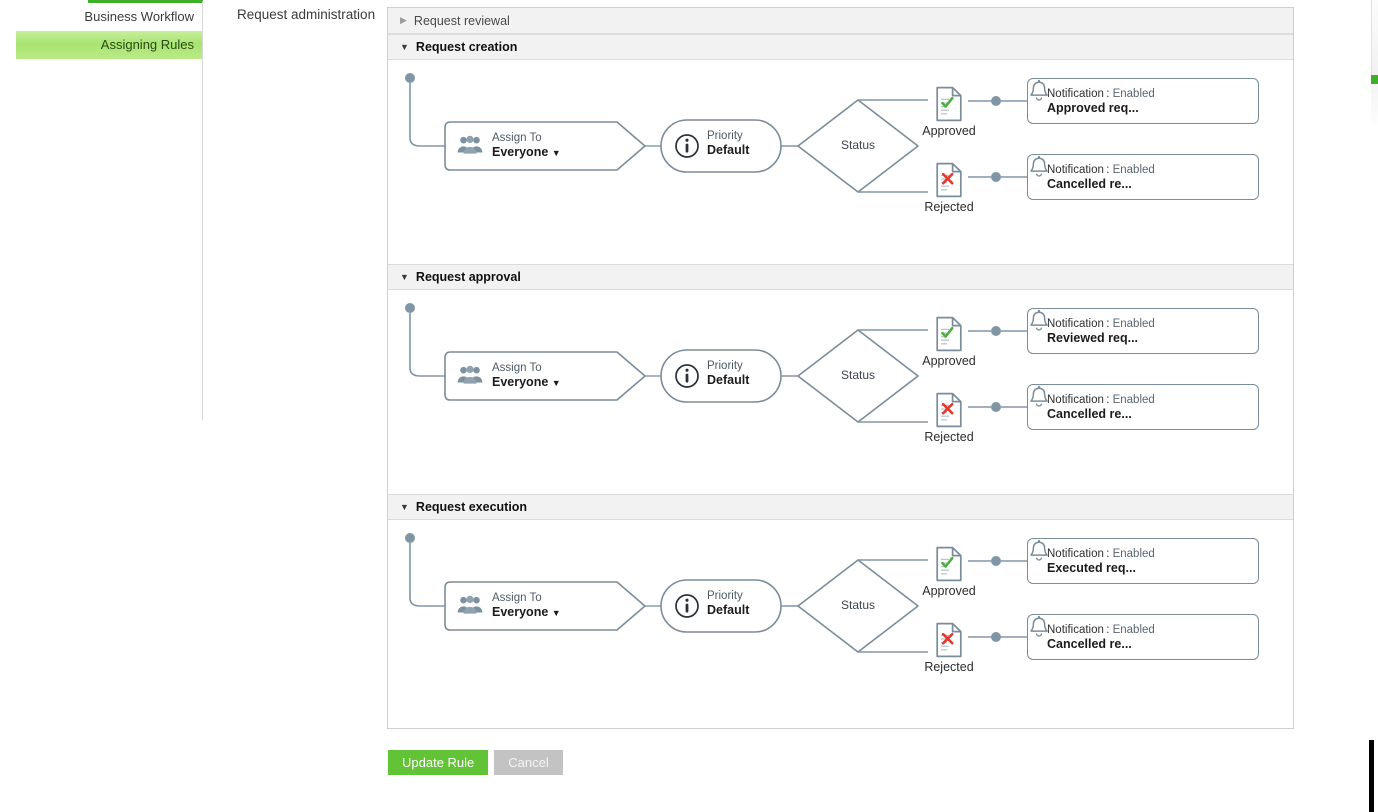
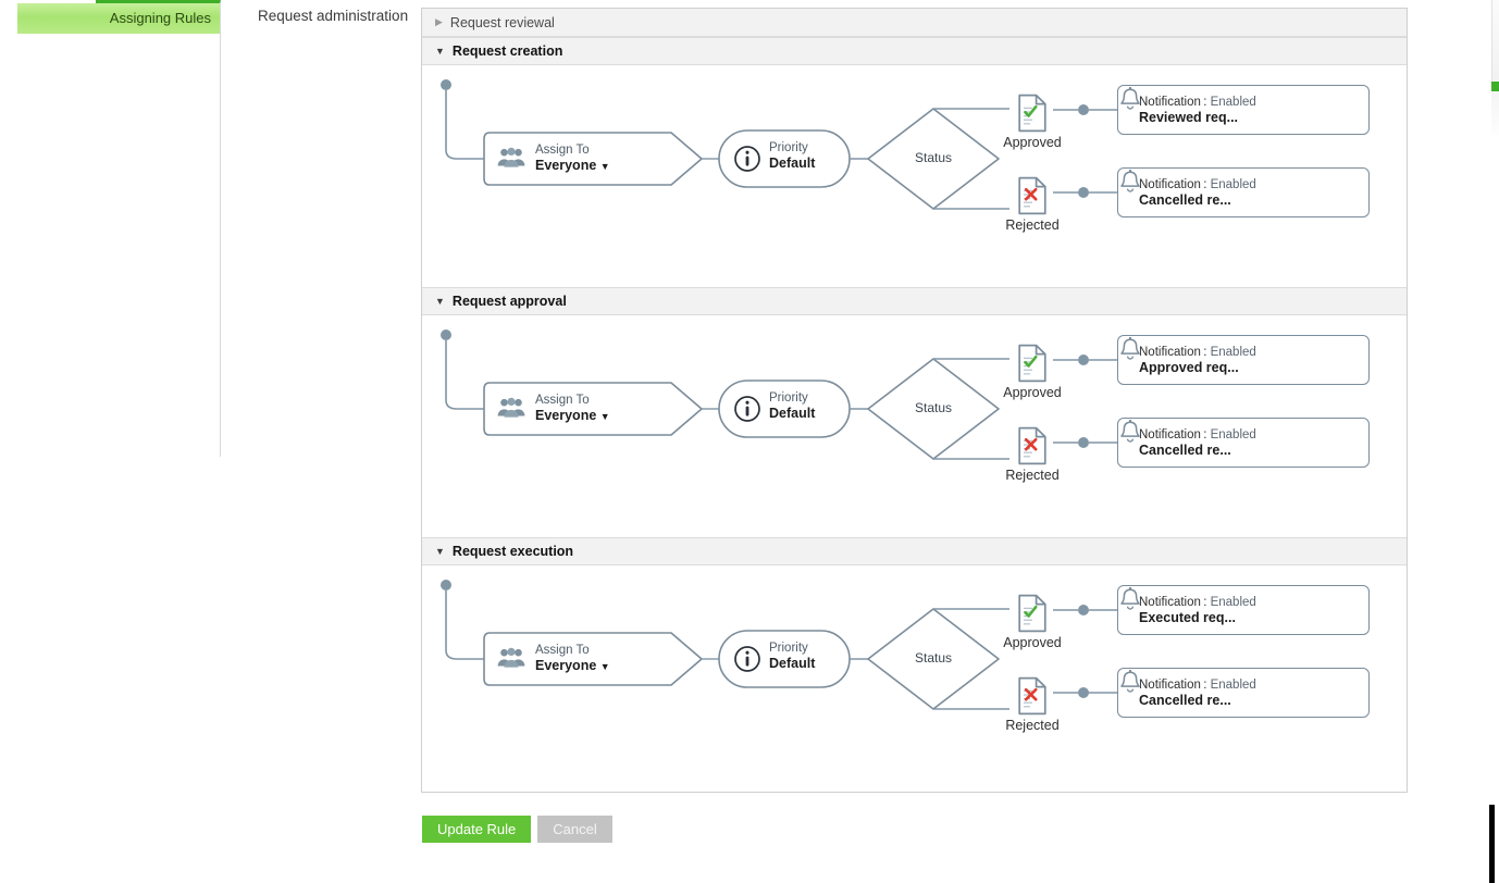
- Business Workflow
  Assigning Rules
  Request administration
  ▶
  Request reviewal
  ▼
  Request creation
  Assign To
  Everyone ▼
  Priority
  Default
  Status
  Approved
  Notification : Enabled
- Approved req...
+ Reviewed req...
  Rejected
  Notification : Enabled
  Cancelled re...
  ▼
  Request approval
  Assign To
  Everyone ▼
  Priority
  Default
  Status
  Approved
  Notification : Enabled
- Reviewed req...
+ Approved req...
  Rejected
  Notification : Enabled
  Cancelled re...
  ▼
  Request execution
  Assign To
  Everyone ▼
  Priority
  Default
  Status
  Approved
  Notification : Enabled
  Executed req...
  Rejected
  Notification : Enabled
  Cancelled re...
  Update Rule
  Cancel
